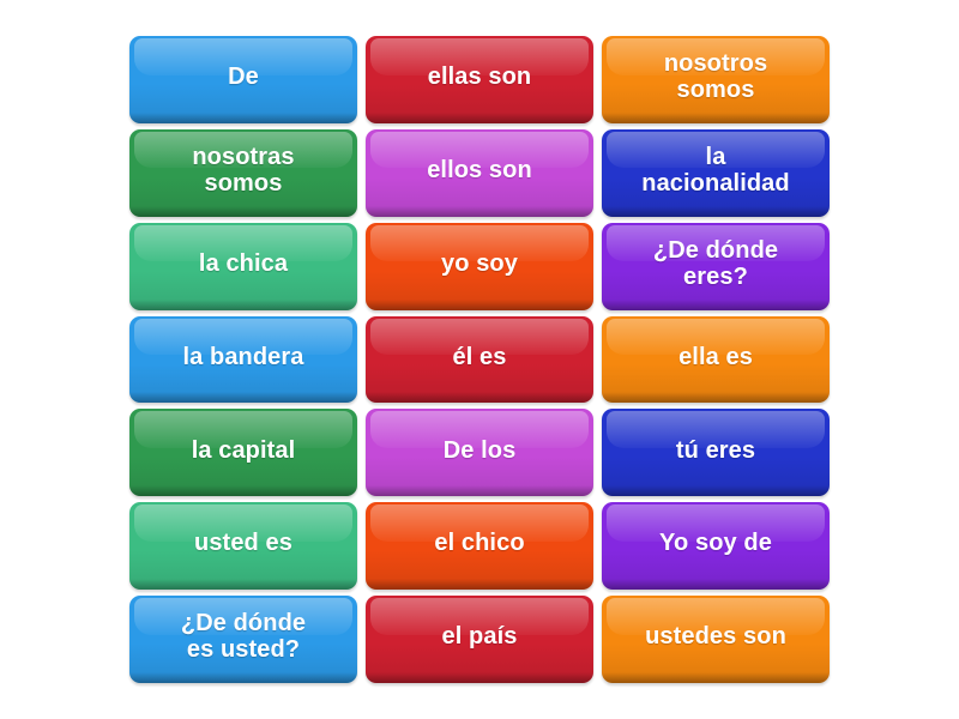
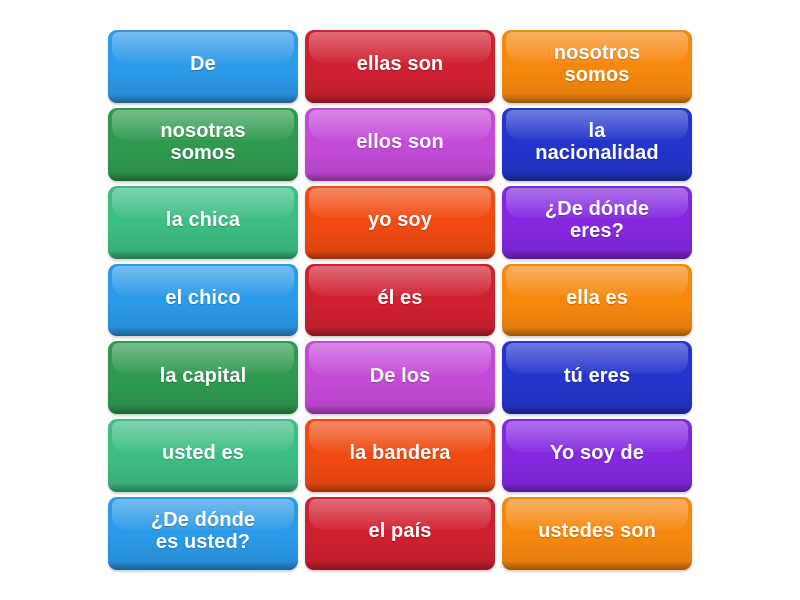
  De
  ellas son
  nosotros
  somos
  nosotras
  somos
  ellos son
  la
  nacionalidad
  la chica
  yo soy
  ¿De dónde
  eres?
- la bandera
+ el chico
  él es
  ella es
  la capital
  De los
  tú eres
  usted es
- el chico
+ la bandera
  Yo soy de
  ¿De dónde
  es usted?
  el país
  ustedes son
